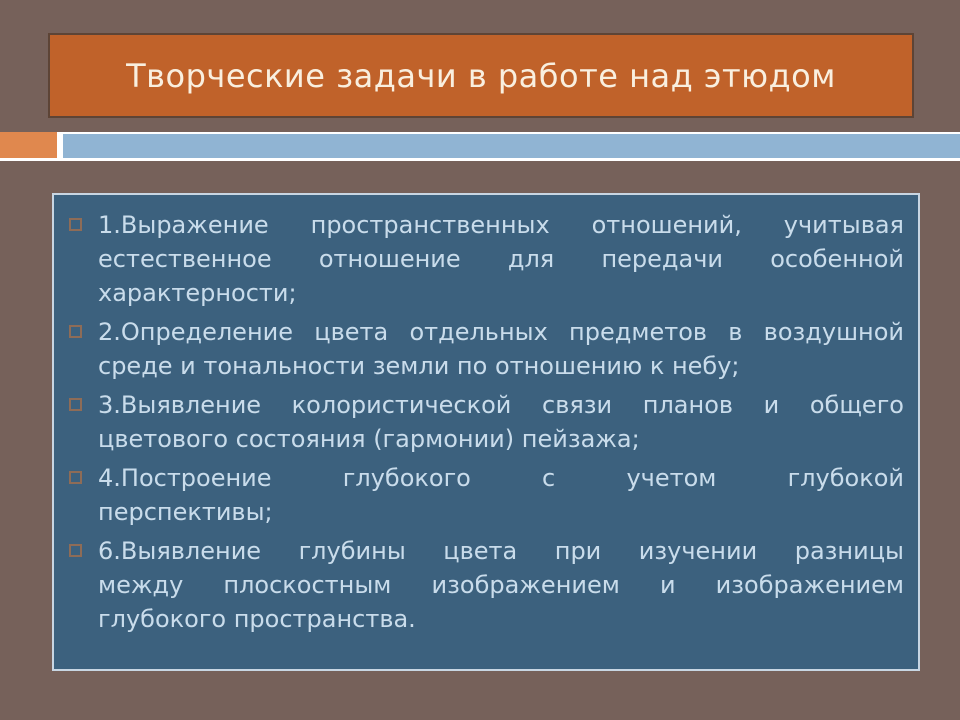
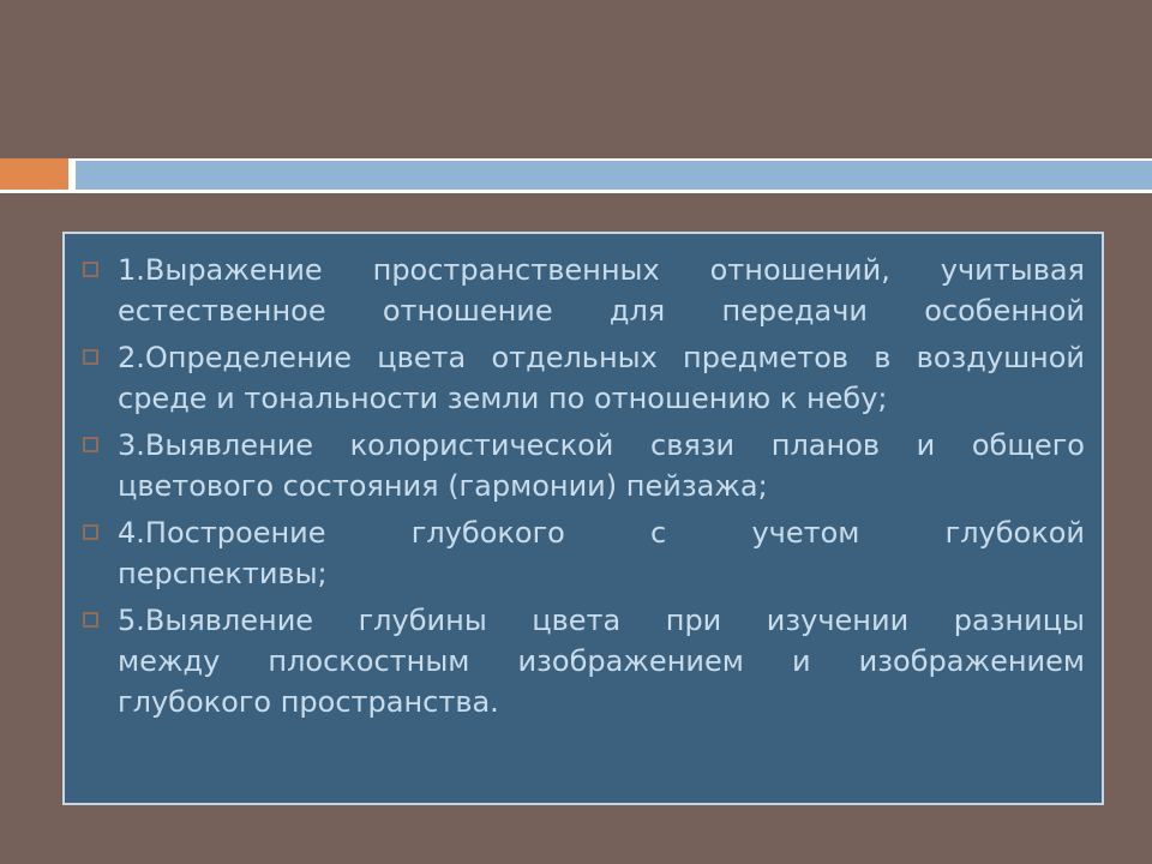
- Творческие задачи в работе над этюдом
  1.Выражение пространственных отношений, учитывая
  естественное отношение для передачи особенной
- характерности;
  2.Определение цвета отдельных предметов в воздушной
  среде и тональности земли по отношению к небу;
  3.Выявление колористической связи планов и общего
  цветового состояния (гармонии) пейзажа;
  4.Построение глубокого с учетом глубокой
  перспективы;
- 6.Выявление глубины цвета при изучении разницы
+ 5.Выявление глубины цвета при изучении разницы
  между плоскостным изображением и изображением
  глубокого пространства.
